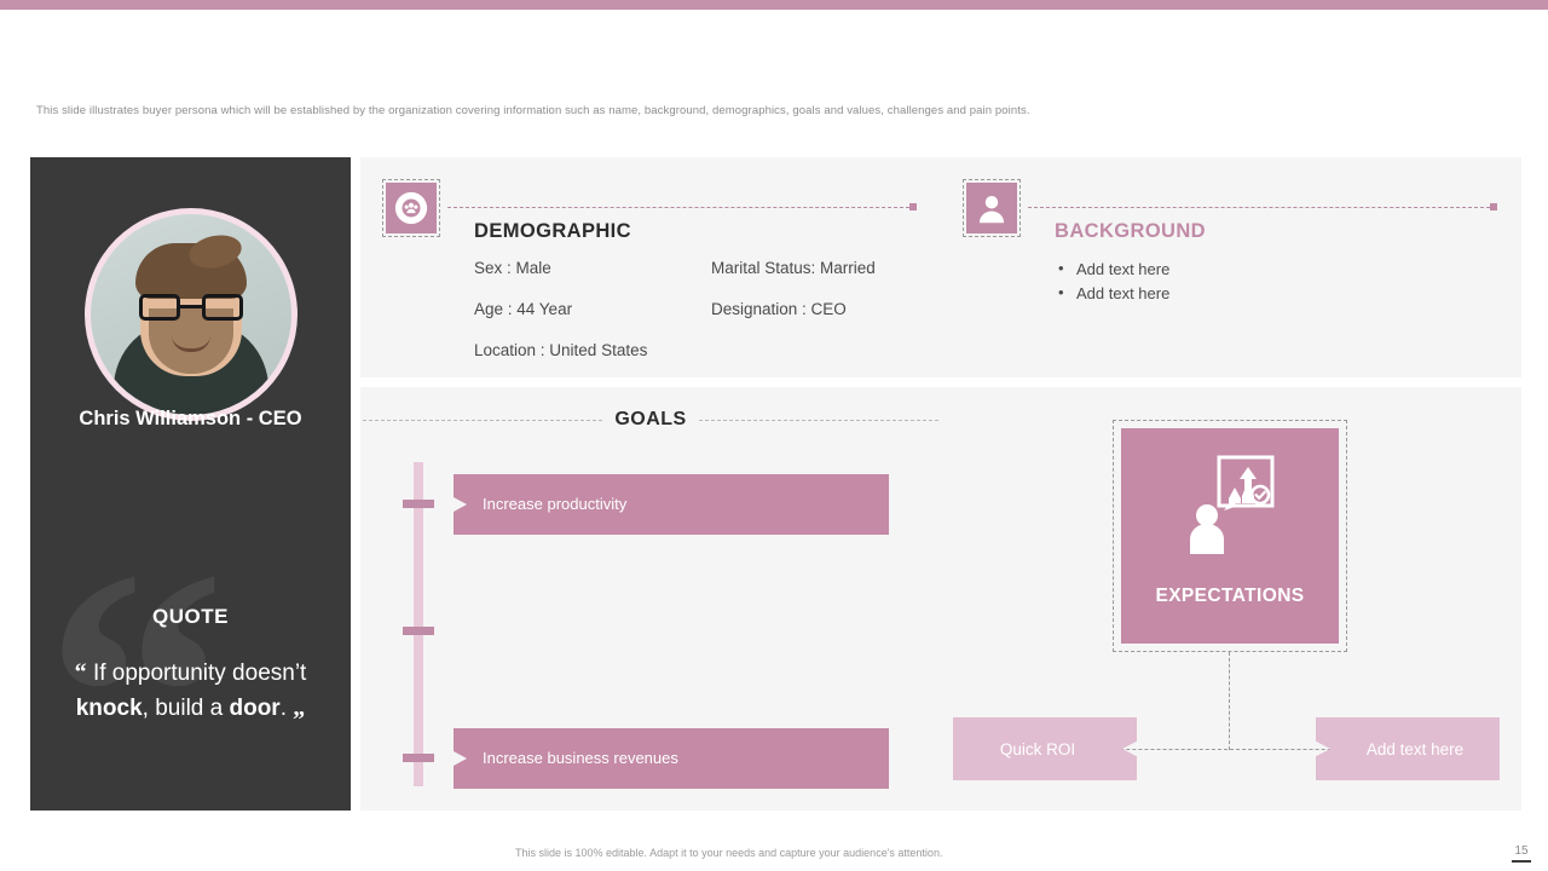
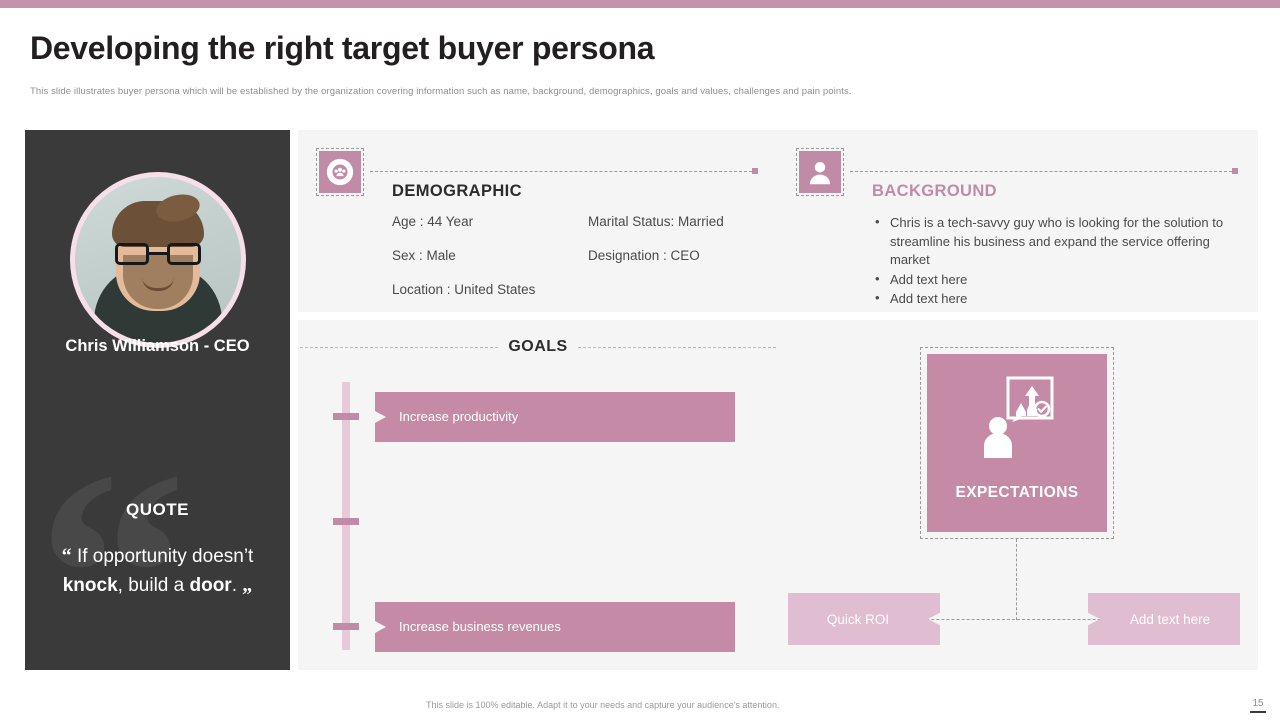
+ Developing the right target buyer persona
  This slide illustrates buyer persona which will be established by the organization covering information such as name, background, demographics, goals and values, challenges and pain points.
  “
  Chris Williamson - CEO
  QUOTE
  “ If opportunity doesn’t knock, build a door. „
  DEMOGRAPHIC
- Sex : Male
+ Age : 44 Year
  Marital Status: Married
- Age : 44 Year
+ Sex : Male
  Designation : CEO
  Location : United States
  BACKGROUND
+ Chris is a tech-savvy guy who is looking for the solution to streamline his business and expand the service offering market
  Add text here
  Add text here
  GOALS
  Increase productivity
  Increase business revenues
  EXPECTATIONS
  Quick ROI
  Add text here
  This slide is 100% editable. Adapt it to your needs and capture your audience's attention.
  15
